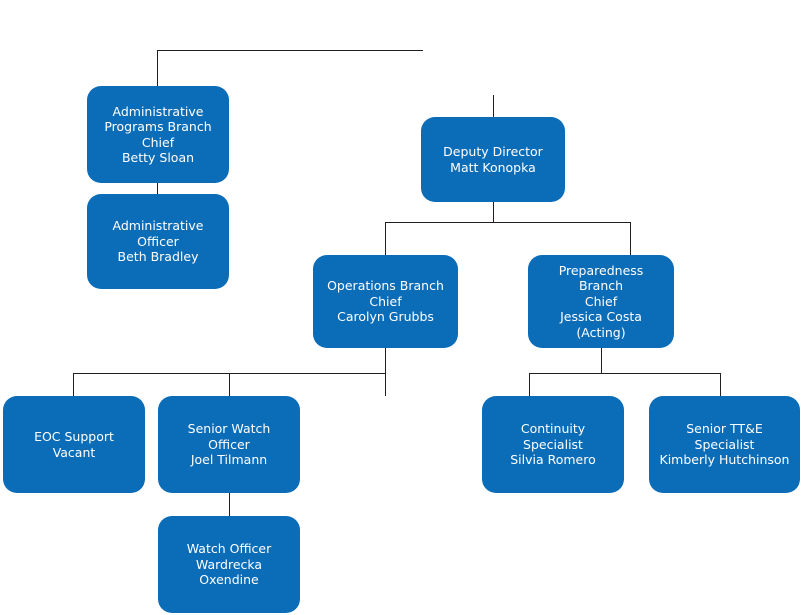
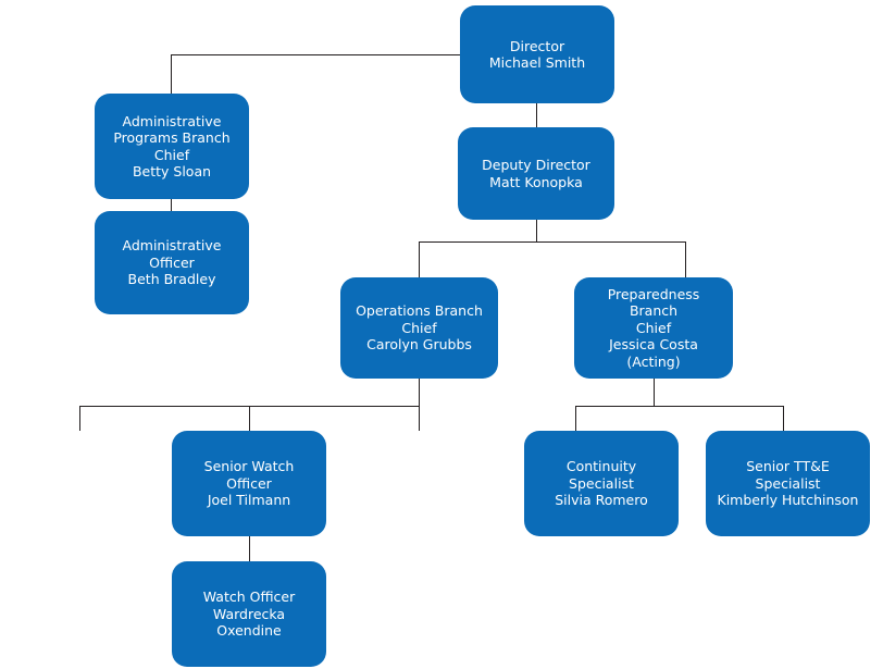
+ Director
+ Michael Smith
  Administrative
  Programs Branch
  Chief
  Betty Sloan
  Deputy Director
  Matt Konopka
  Administrative Officer
  Beth Bradley
  Operations Branch
  Chief
  Carolyn Grubbs
  Preparedness Branch
  Chief
  Jessica Costa
  (Acting)
- EOC Support
- Vacant
  Senior Watch Officer
  Joel Tilmann
  Continuity Specialist
  Silvia Romero
  Senior TT&E Specialist
  Kimberly Hutchinson
  Watch Officer
  Wardrecka Oxendine
